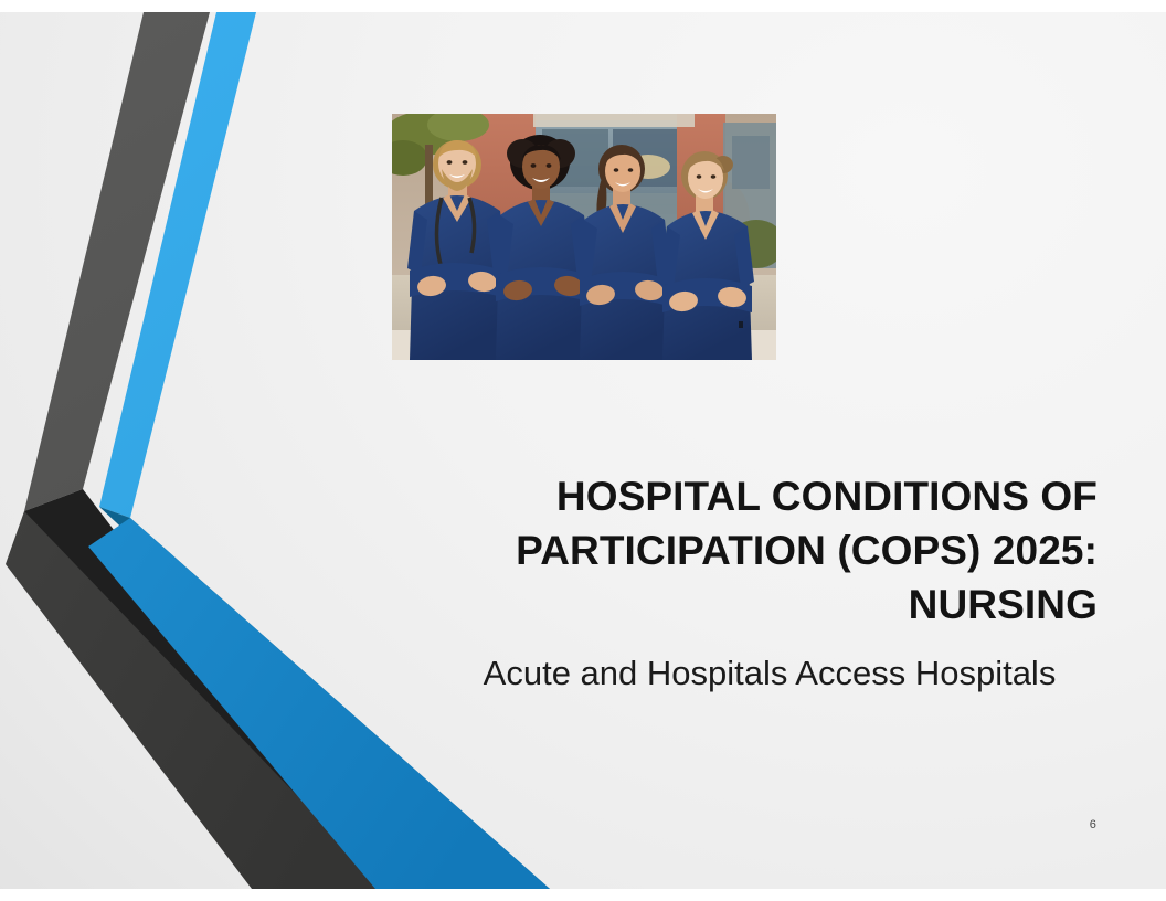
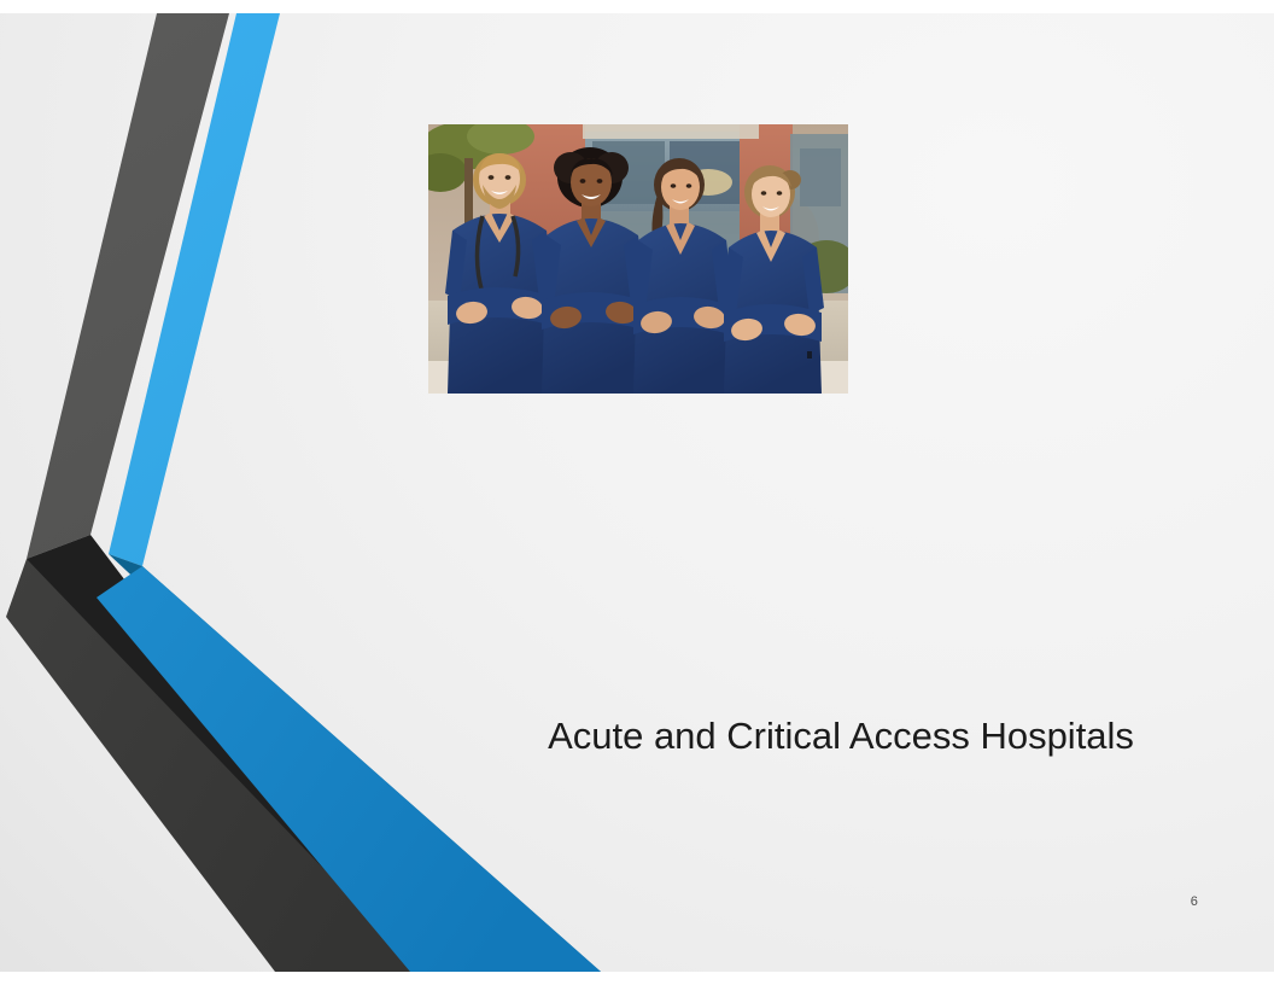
- HOSPITAL CONDITIONS OF PARTICIPATION (COPS) 2025: NURSING
- Acute and Hospitals Access Hospitals
+ Acute and Critical Access Hospitals
  6
